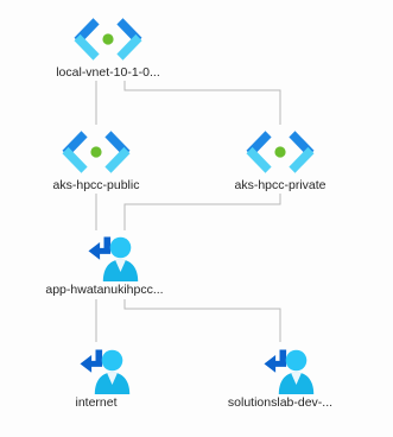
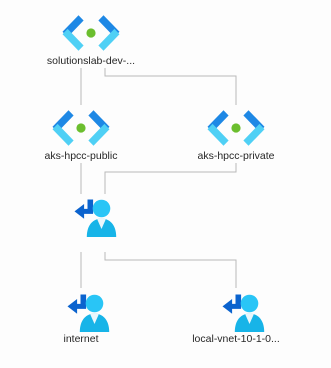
- local-vnet-10-1-0...
+ solutionslab-dev-...
  aks-hpcc-public
  aks-hpcc-private
- app-hwatanukihpcc...
  internet
- solutionslab-dev-...
+ local-vnet-10-1-0...
